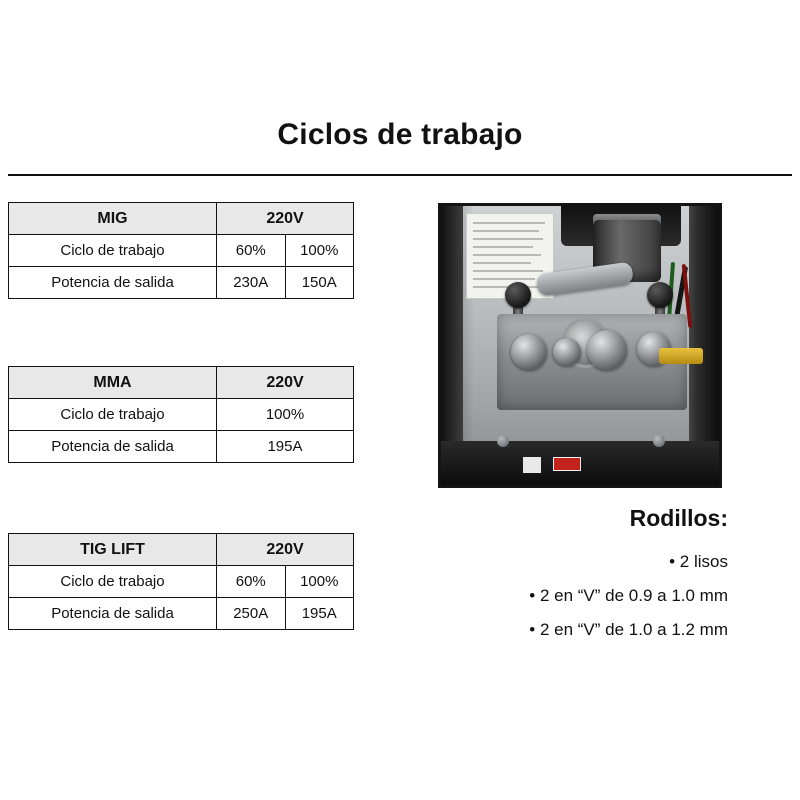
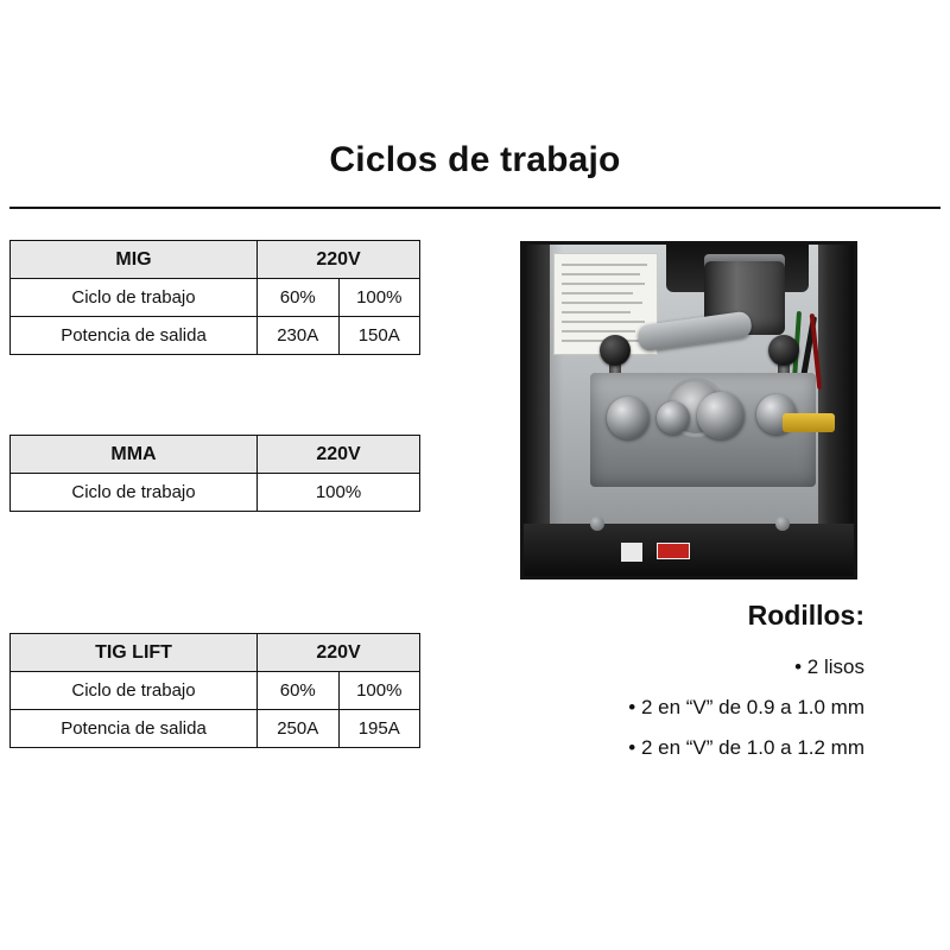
  Ciclos de trabajo
  MIG	220V
  Ciclo de trabajo	60%	100%
  Potencia de salida	230A	150A
  MMA	220V
  Ciclo de trabajo	100%
- Potencia de salida	195A
  TIG LIFT	220V
  Ciclo de trabajo	60%	100%
  Potencia de salida	250A	195A
  Rodillos:
  • 2 lisos
  • 2 en “V” de 0.9 a 1.0 mm
  • 2 en “V” de 1.0 a 1.2 mm
